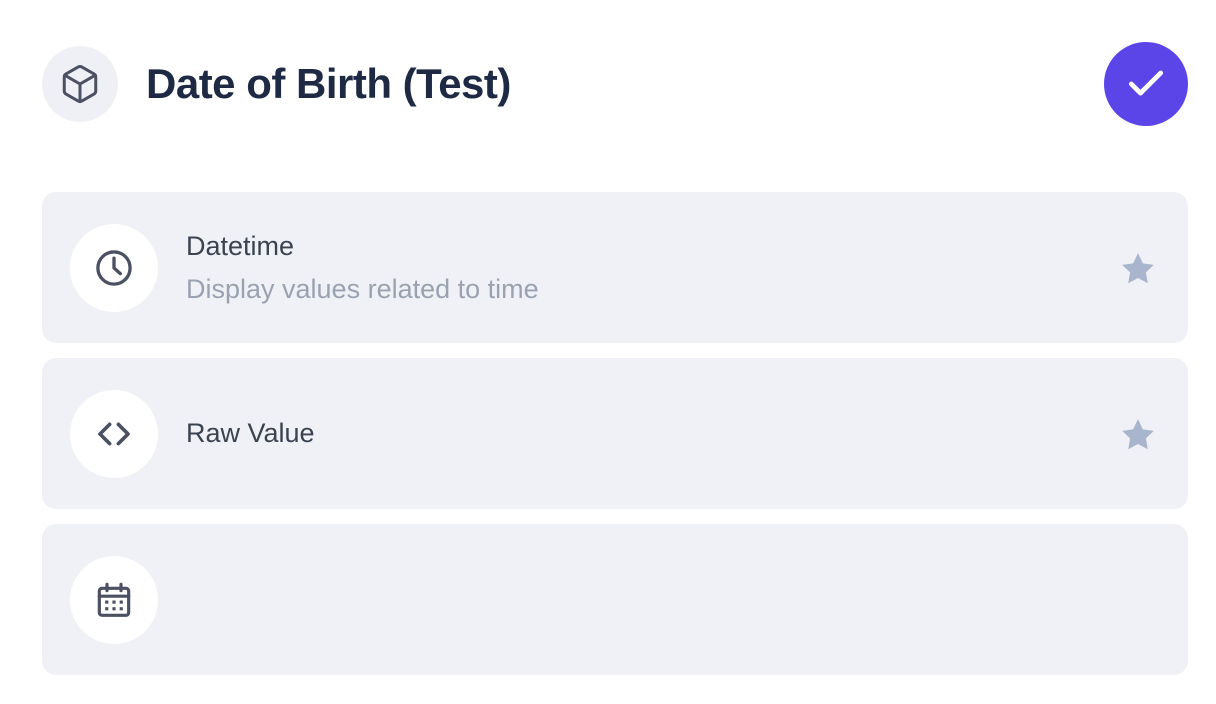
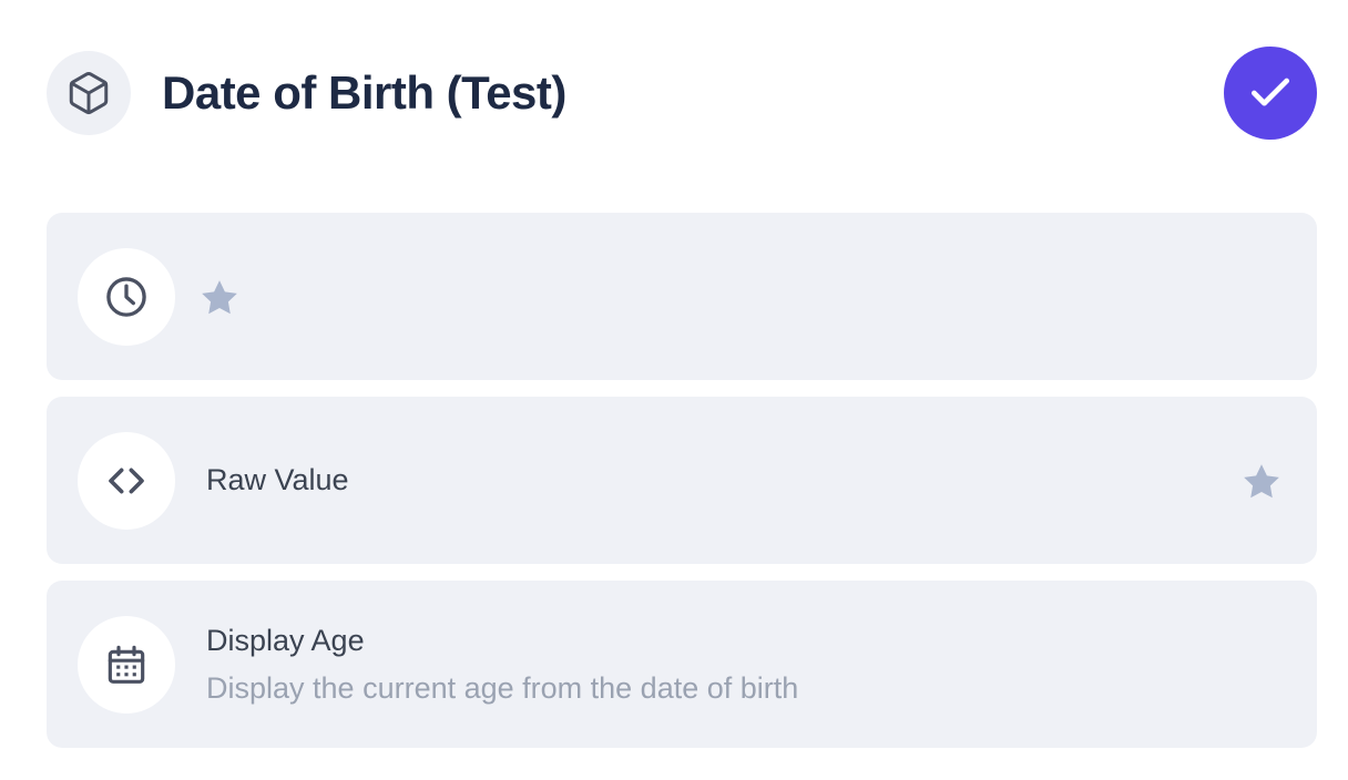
  Date of Birth (Test)
- Datetime
- Display values related to time
  Raw Value
+ Display Age
+ Display the current age from the date of birth
